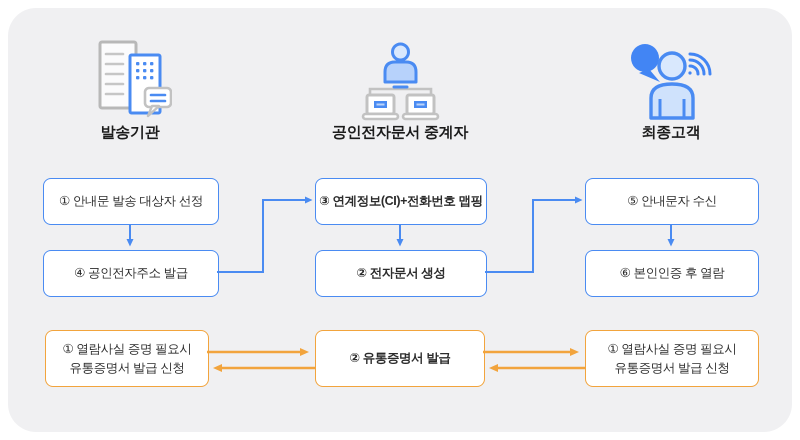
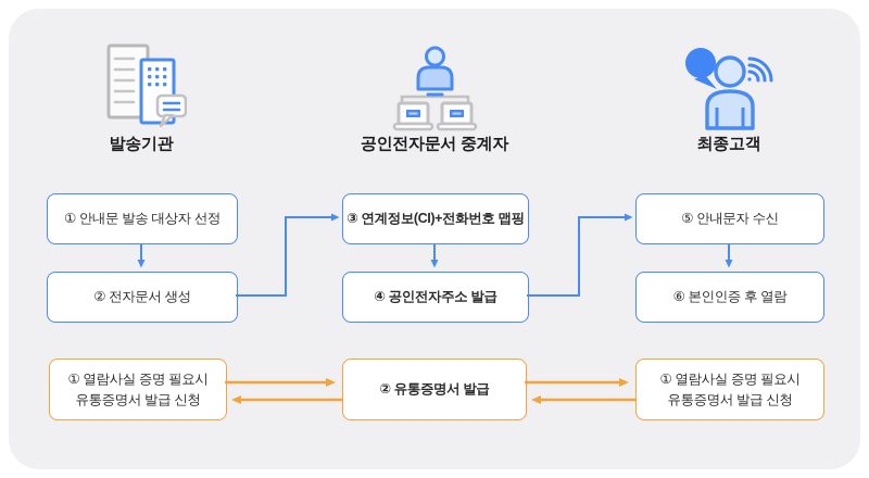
  발송기관
  공인전자문서 중계자
  최종고객
  ① 안내문 발송 대상자 선정
- ④ 공인전자주소 발급
+ ② 전자문서 생성
  ③ 연계정보(CI)+전화번호 맵핑
- ② 전자문서 생성
+ ④ 공인전자주소 발급
  ⑤ 안내문자 수신
  ⑥ 본인인증 후 열람
  ① 열람사실 증명 필요시
  유통증명서 발급 신청
  ② 유통증명서 발급
  ① 열람사실 증명 필요시
  유통증명서 발급 신청
